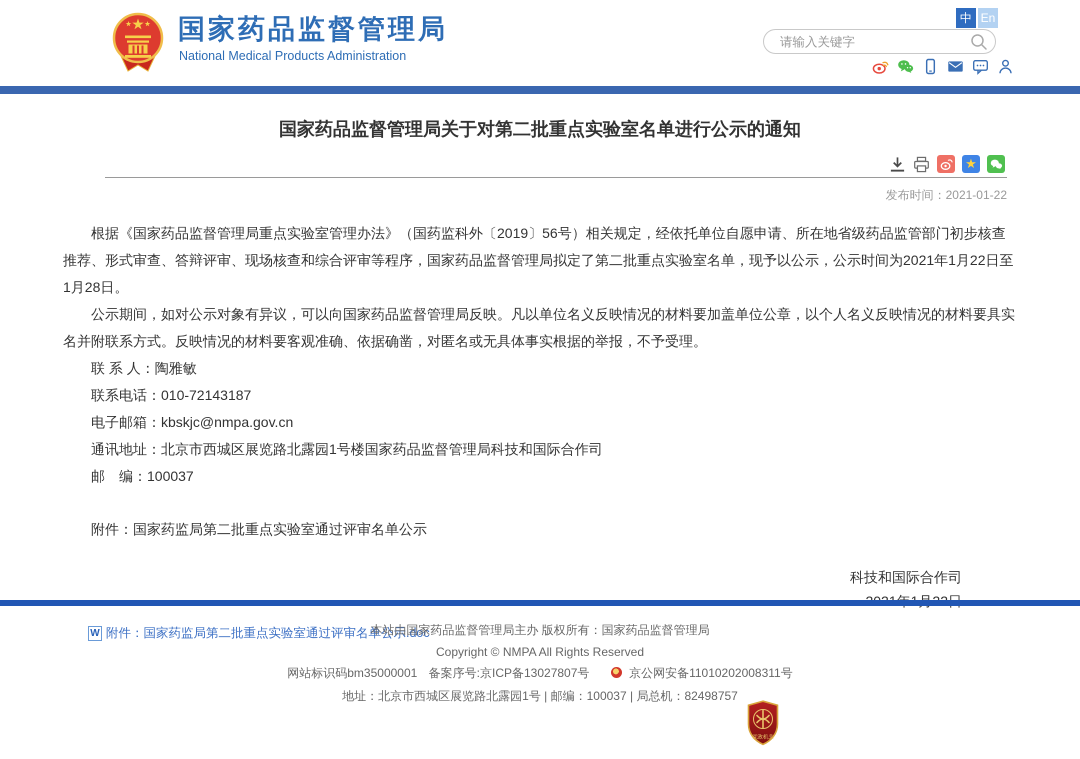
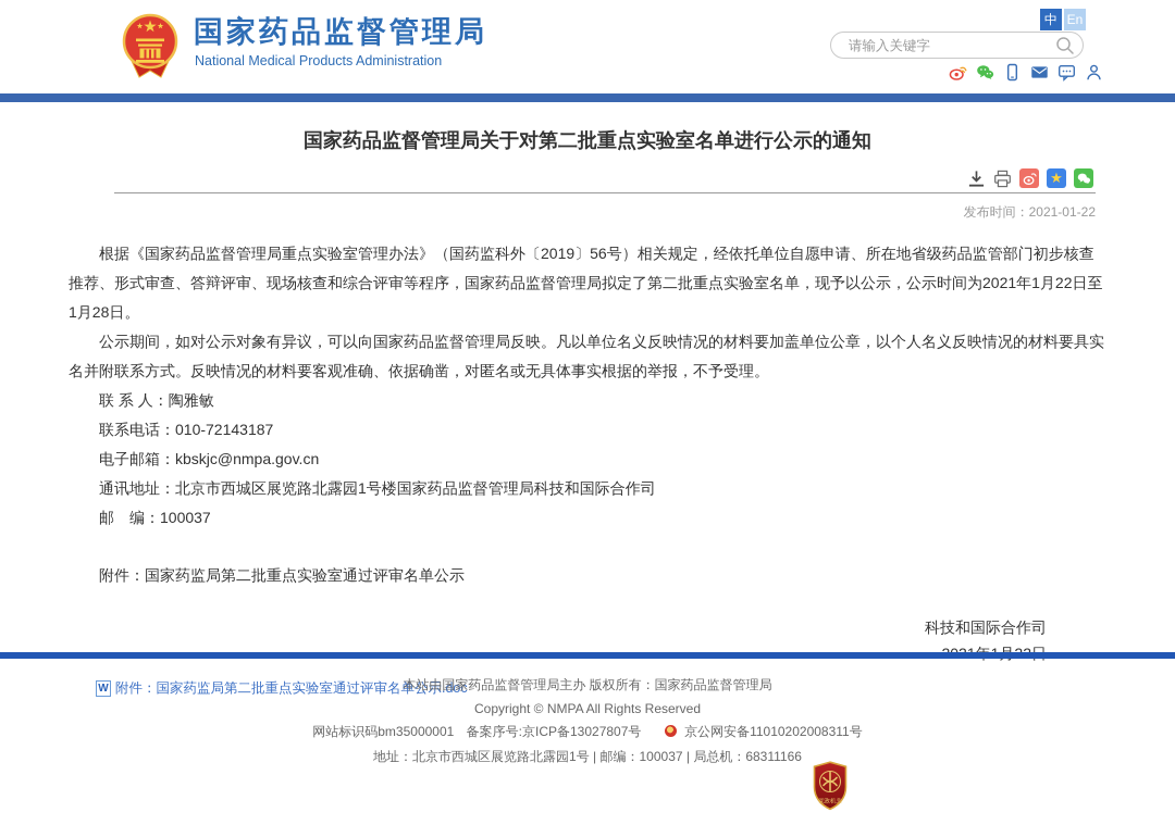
  国家药品监督管理局
  National Medical Products Administration
  中
  En
  请输入关键字
  国家药品监督管理局关于对第二批重点实验室名单进行公示的通知
  ★
  发布时间：2021-01-22
  根据《国家药品监督管理局重点实验室管理办法》（国药监科外〔2019〕56号）相关规定，经依托单位自愿申请、所在地省级药品监管部门初步核查推荐、形式审查、答辩评审、现场核查和综合评审等程序，国家药品监督管理局拟定了第二批重点实验室名单，现予以公示，公示时间为2021年1月22日至1月28日。
  公示期间，如对公示对象有异议，可以向国家药品监督管理局反映。凡以单位名义反映情况的材料要加盖单位公章，以个人名义反映情况的材料要具实名并附联系方式。反映情况的材料要客观准确、依据确凿，对匿名或无具体事实根据的举报，不予受理。
  联 系 人：陶雅敏
  联系电话：010-72143187
  电子邮箱：kbskjc@nmpa.gov.cn
  通讯地址：北京市西城区展览路北露园1号楼国家药品监督管理局科技和国际合作司
  邮 编：100037
  附件：国家药监局第二批重点实验室通过评审名单公示
  科技和国际合作司
  W
  附件：国家药监局第二批重点实验室通过评审名单公示.doc
  本站由国家药品监督管理局主办 版权所有：国家药品监督管理局
  Copyright © NMPA All Rights Reserved
  网站标识码bm35000001 备案序号:京ICP备13027807号 京公网安备11010202008311号
- 地址：北京市西城区展览路北露园1号 | 邮编：100037 | 局总机：82498757
+ 地址：北京市西城区展览路北露园1号 | 邮编：100037 | 局总机：68311166
